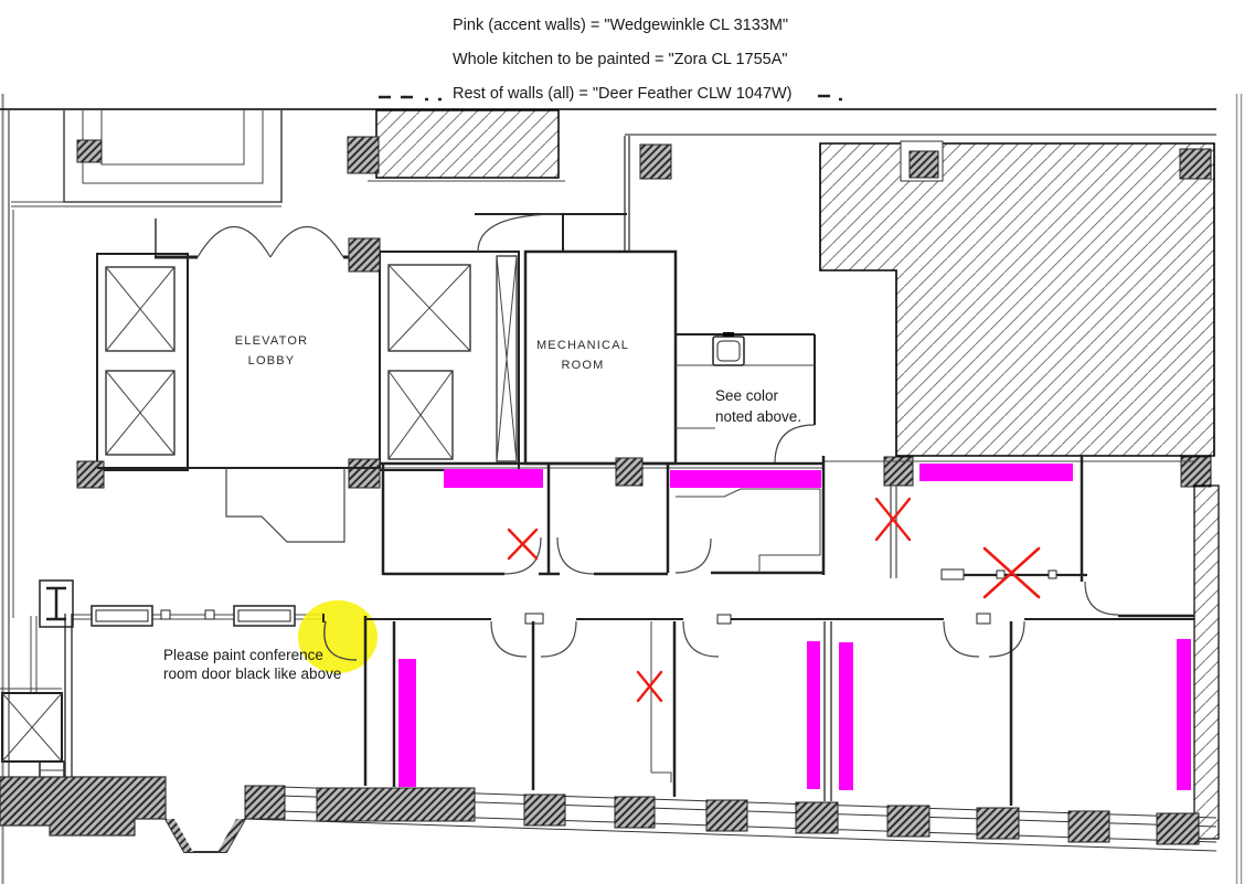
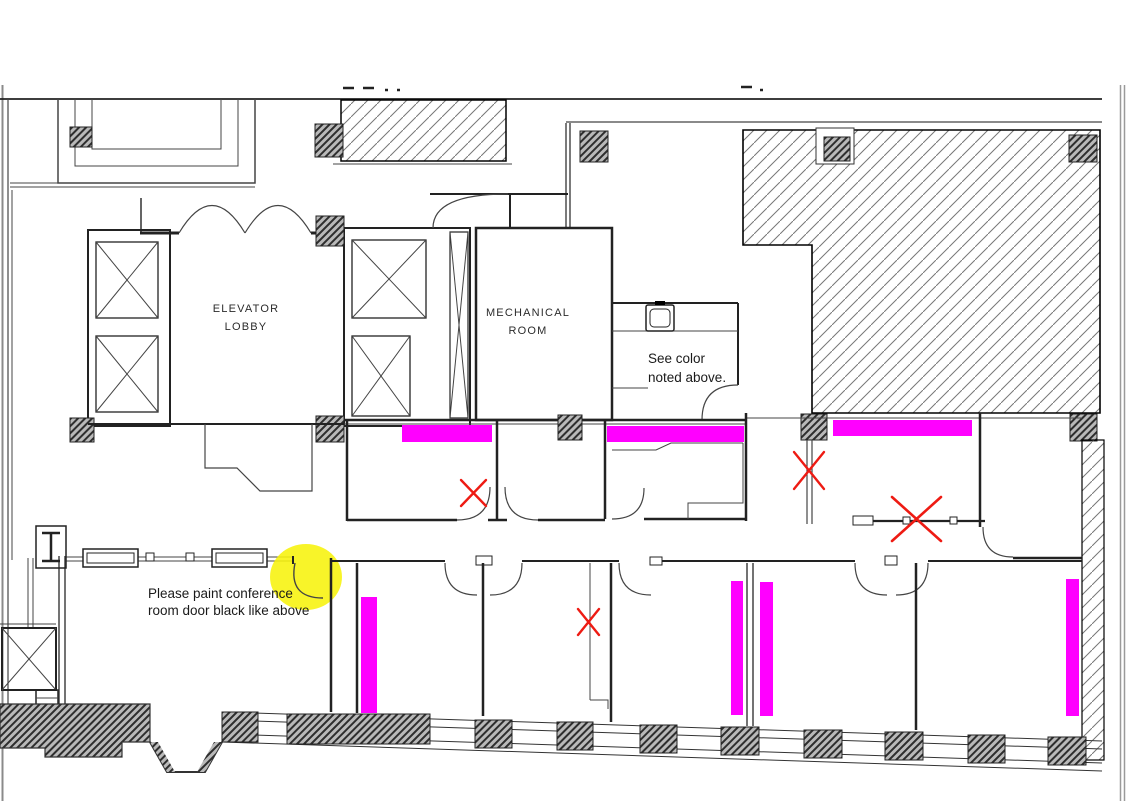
- Pink (accent walls) = "Wedgewinkle CL 3133M"
- Whole kitchen to be painted = "Zora CL 1755A"
- Rest of walls (all) = "Deer Feather CLW 1047W)
  ELEVATOR
  LOBBY
  MECHANICAL
  ROOM
  See color
  noted above.
  Please paint conference
  room door black like above
